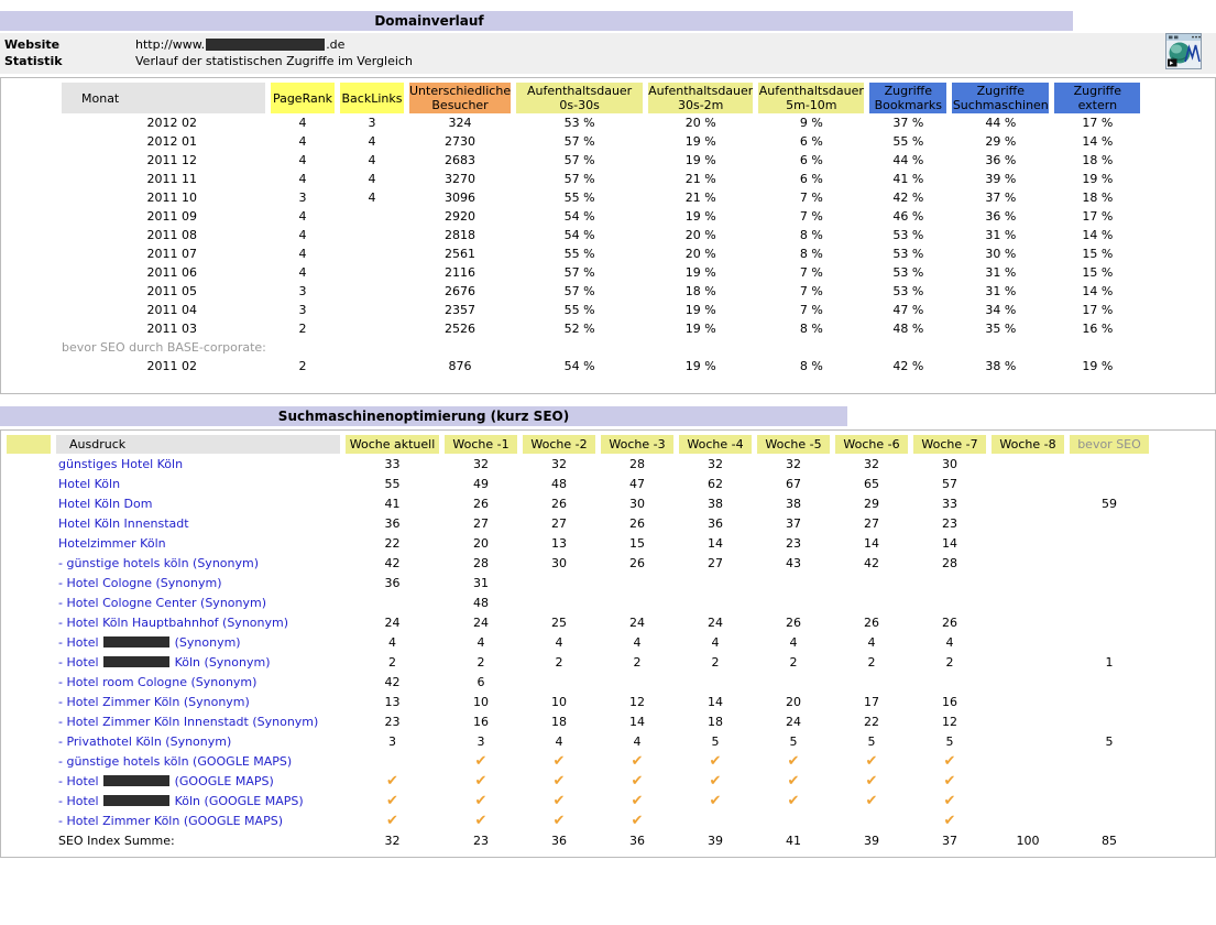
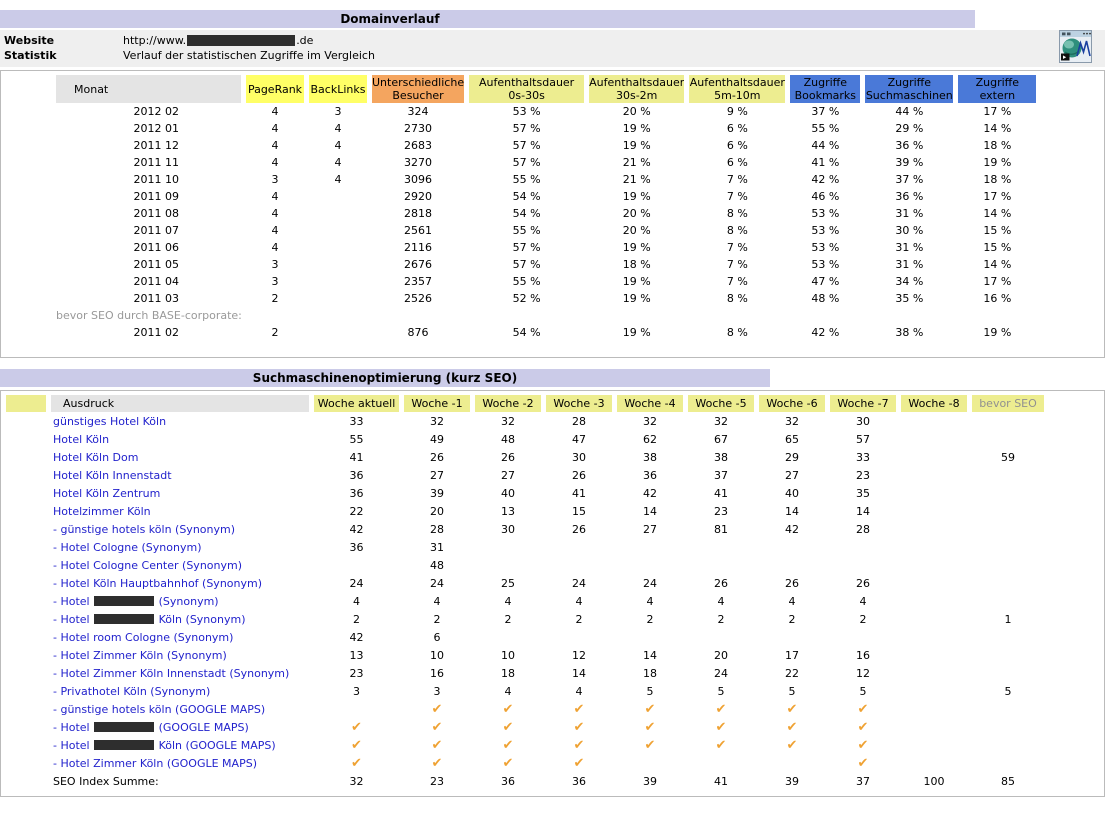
  Domainverlauf
  Website http://www. .de
  Statistik Verlauf der statistischen Zugriffe im Vergleich
  	Monat	PageRank	BackLinks	Unterschiedliche Besucher	Aufenthaltsdauer 0s-30s	Aufenthaltsdauer 30s-2m	Aufenthaltsdauer 5m-10m	Zugriffe Bookmarks	Zugriffe Suchmaschinen	Zugriffe extern
  	2012 02	4	3	324	53 %	20 %	9 %	37 %	44 %	17 %
  	2012 01	4	4	2730	57 %	19 %	6 %	55 %	29 %	14 %
  	2011 12	4	4	2683	57 %	19 %	6 %	44 %	36 %	18 %
  	2011 11	4	4	3270	57 %	21 %	6 %	41 %	39 %	19 %
  	2011 10	3	4	3096	55 %	21 %	7 %	42 %	37 %	18 %
  	2011 09	4		2920	54 %	19 %	7 %	46 %	36 %	17 %
  	2011 08	4		2818	54 %	20 %	8 %	53 %	31 %	14 %
  	2011 07	4		2561	55 %	20 %	8 %	53 %	30 %	15 %
  	2011 06	4		2116	57 %	19 %	7 %	53 %	31 %	15 %
  	2011 05	3		2676	57 %	18 %	7 %	53 %	31 %	14 %
  	2011 04	3		2357	55 %	19 %	7 %	47 %	34 %	17 %
  	2011 03	2		2526	52 %	19 %	8 %	48 %	35 %	16 %
  	bevor SEO durch BASE-corporate:
  	2011 02	2		876	54 %	19 %	8 %	42 %	38 %	19 %
  Suchmaschinenoptimierung (kurz SEO)
  	Ausdruck	Woche aktuell	Woche -1	Woche -2	Woche -3	Woche -4	Woche -5	Woche -6	Woche -7	Woche -8	bevor SEO
  	günstiges Hotel Köln	33	32	32	28	32	32	32	30
  	Hotel Köln	55	49	48	47	62	67	65	57
  	Hotel Köln Dom	41	26	26	30	38	38	29	33		59
  	Hotel Köln Innenstadt	36	27	27	26	36	37	27	23
+ 	Hotel Köln Zentrum	36	39	40	41	42	41	40	35
  	Hotelzimmer Köln	22	20	13	15	14	23	14	14
- 	- günstige hotels köln (Synonym)	42	28	30	26	27	43	42	28
+ 	- günstige hotels köln (Synonym)	42	28	30	26	27	81	42	28
  	- Hotel Cologne (Synonym)	36	31
  	- Hotel Cologne Center (Synonym)		48
  	- Hotel Köln Hauptbahnhof (Synonym)	24	24	25	24	24	26	26	26
  	- Hotel (Synonym)	4	4	4	4	4	4	4	4
  	- Hotel Köln (Synonym)	2	2	2	2	2	2	2	2		1
  	- Hotel room Cologne (Synonym)	42	6
  	- Hotel Zimmer Köln (Synonym)	13	10	10	12	14	20	17	16
  	- Hotel Zimmer Köln Innenstadt (Synonym)	23	16	18	14	18	24	22	12
  	- Privathotel Köln (Synonym)	3	3	4	4	5	5	5	5		5
  	- günstige hotels köln (GOOGLE MAPS)		✔	✔	✔	✔	✔	✔	✔
  	- Hotel (GOOGLE MAPS)	✔	✔	✔	✔	✔	✔	✔	✔
  	- Hotel Köln (GOOGLE MAPS)	✔	✔	✔	✔	✔	✔	✔	✔
  	- Hotel Zimmer Köln (GOOGLE MAPS)	✔	✔	✔	✔				✔
  	SEO Index Summe:	32	23	36	36	39	41	39	37	100	85
